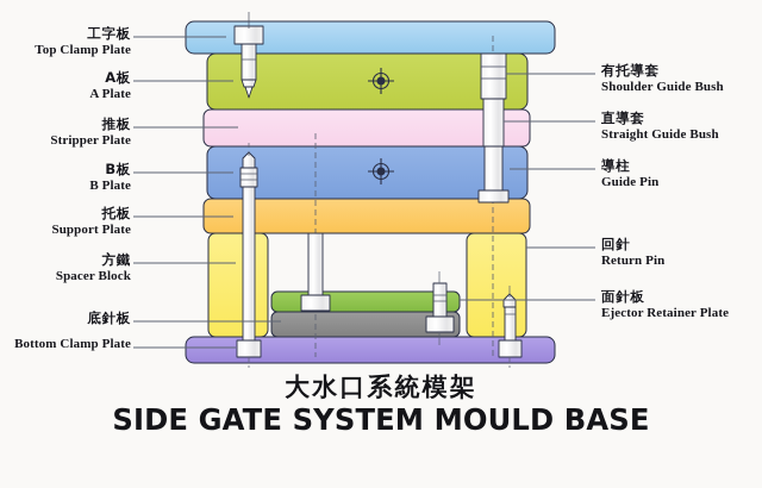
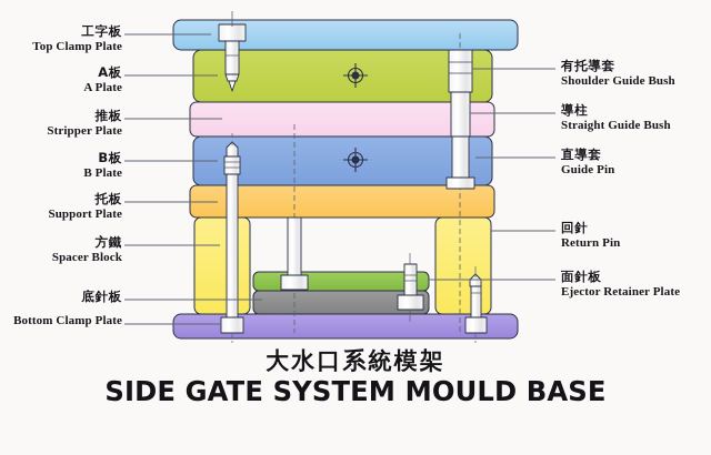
  工字板
  Top Clamp Plate
  A板
  A Plate
  推板
  Stripper Plate
  B板
  B Plate
  托板
  Support Plate
  方鐵
  Spacer Block
  底針板
  Bottom Clamp Plate
  有托導套
  Shoulder Guide Bush
- 直導套
+ 導柱
  Straight Guide Bush
- 導柱
+ 直導套
  Guide Pin
  回針
  Return Pin
  面針板
  Ejector Retainer Plate
  大水口系統模架
  SIDE GATE SYSTEM MOULD BASE
